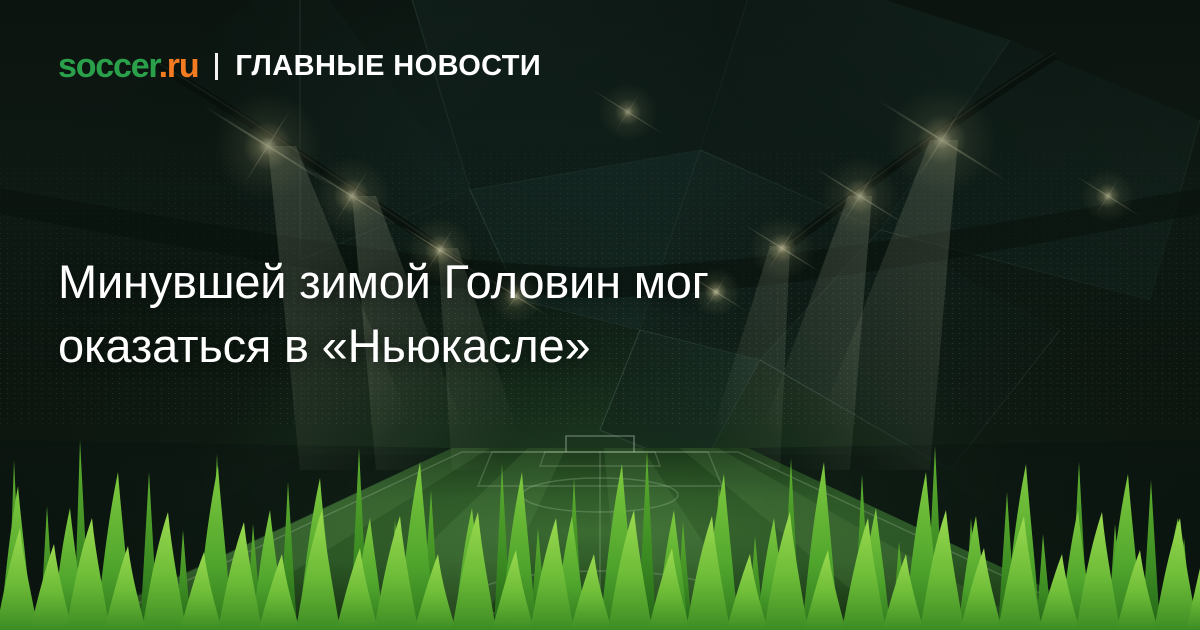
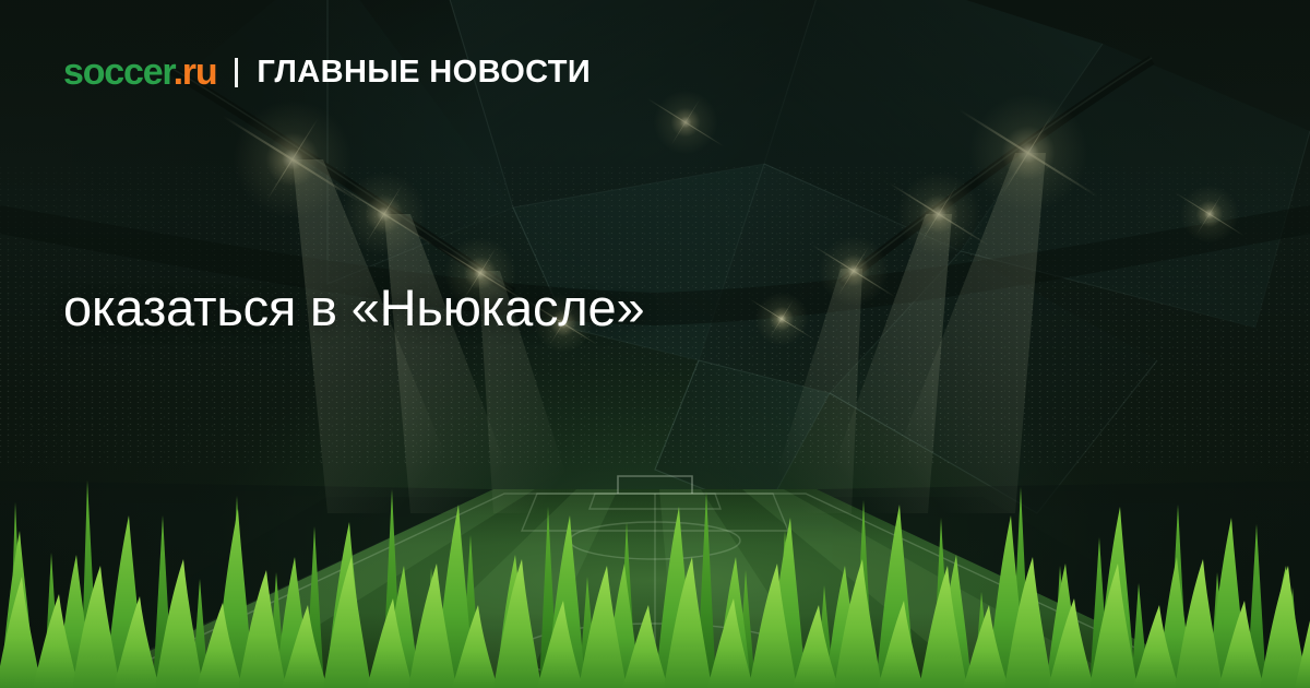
  soccer.ru
  ГЛАВНЫЕ НОВОСТИ
- Минувшей зимой Головин мог
  оказаться в «Ньюкасле»
